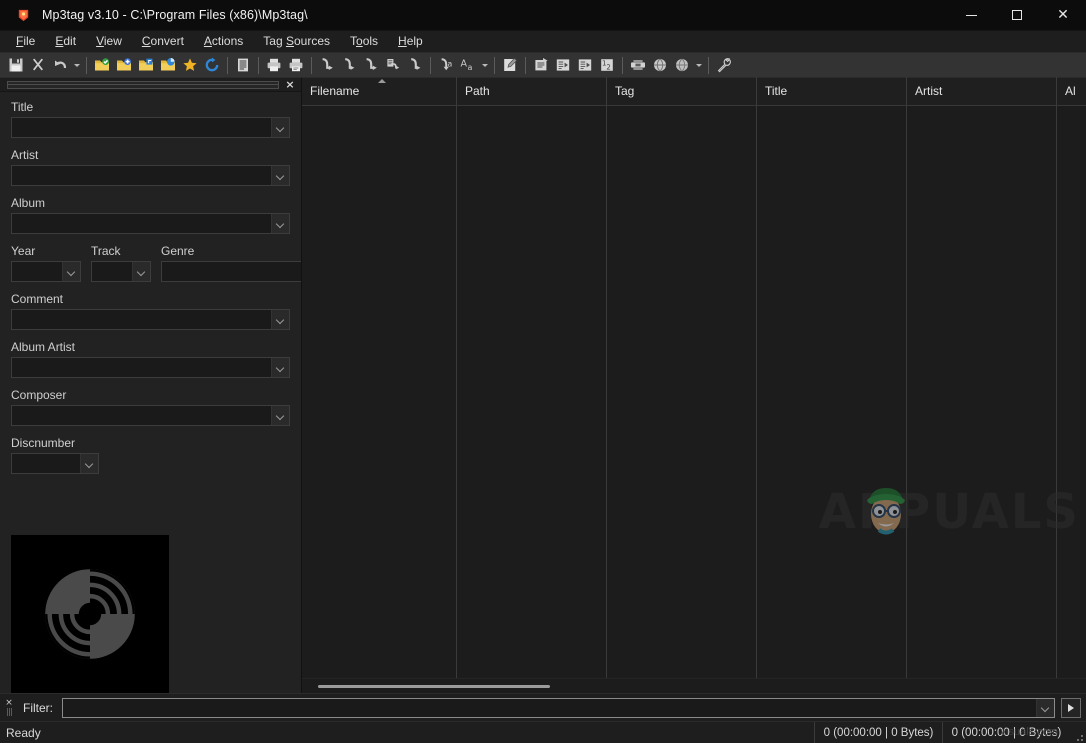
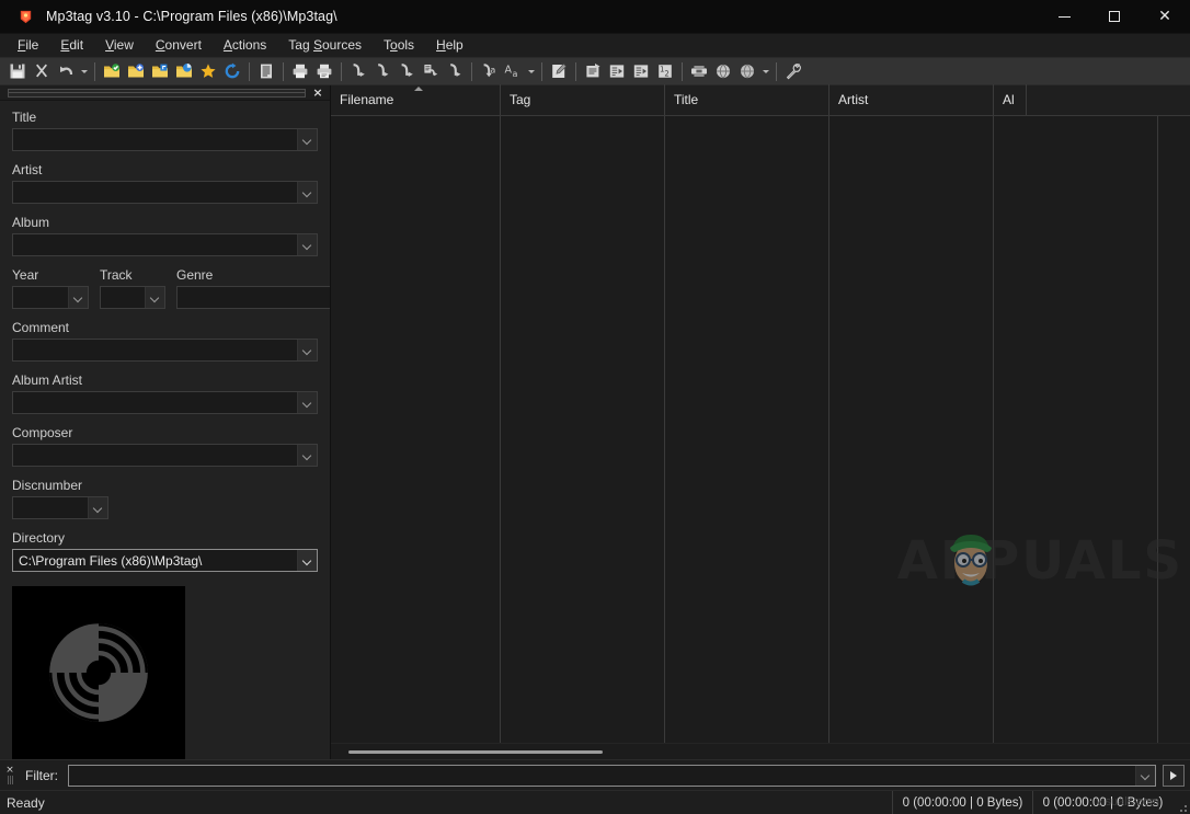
  Mp3tag v3.10 - C:\Program Files (x86)\Mp3tag\
  ✕
  File
  Edit
  View
  Convert
  Actions
  Tag Sources
  Tools
  Help
  a
  A
  a
  1
  2
  ×
  Title
  Artist
  Album
  Year
  Track
  Genre
  Comment
  Album Artist
  Composer
  Discnumber
+ Directory
+ C:\Program Files (x86)\Mp3tag\
  Filename
- Path
  Tag
  Title
  Artist
  Al
  APPUALS
  ×
  Filter:
  Ready
  0 (00:00:00 | 0 Bytes)
  0 (00:00:00 | 0 Bytes)
  visuals.com
